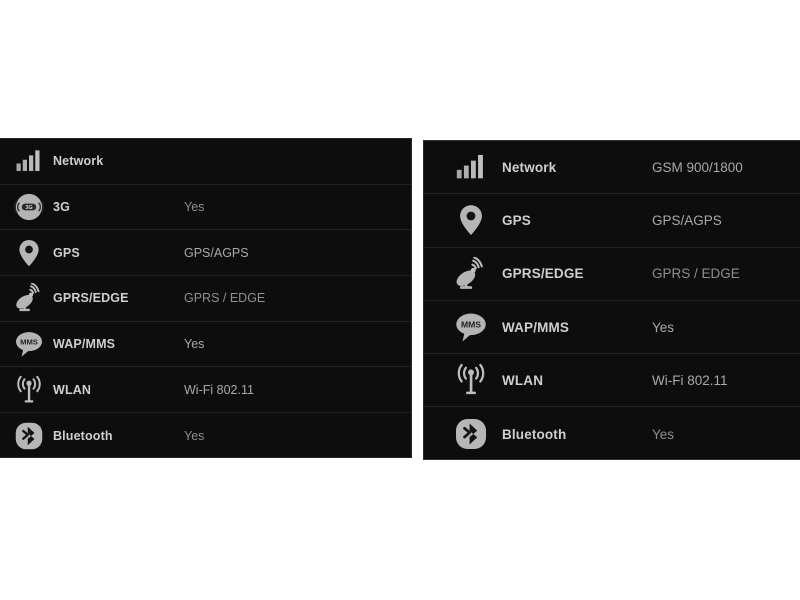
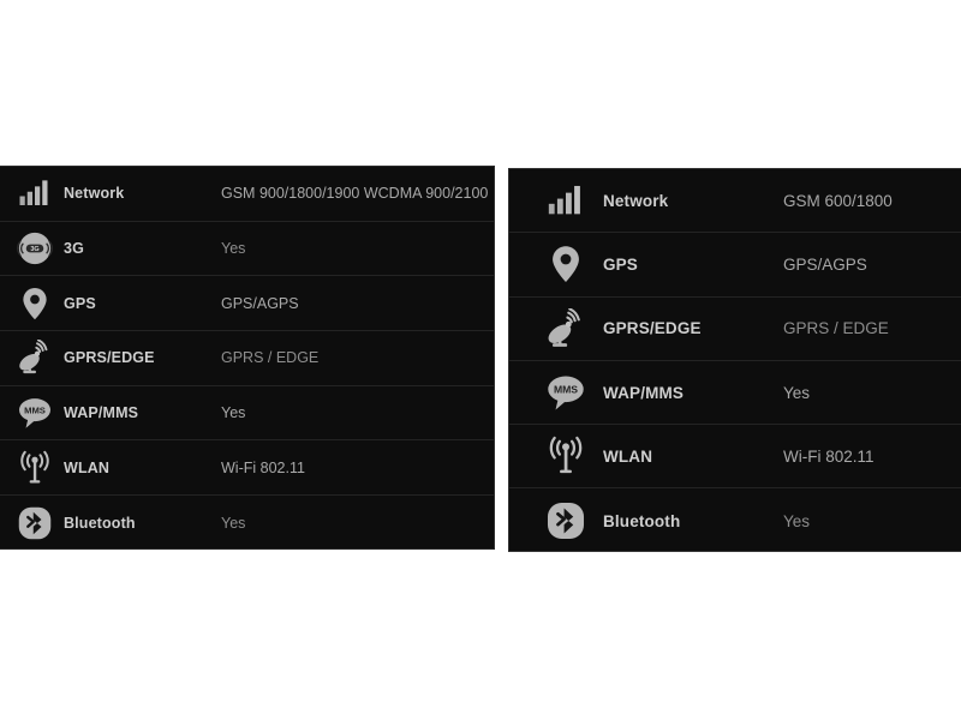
  Network
+ GSM 900/1800/1900 WCDMA 900/2100
  3G
  Yes
  GPS
  GPS/AGPS
  GPRS/EDGE
  GPRS / EDGE
  MMS
  WAP/MMS
  Yes
  WLAN
  Wi-Fi 802.11
  Bluetooth
  Yes
  Network
- GSM 900/1800
+ GSM 600/1800
  GPS
  GPS/AGPS
  GPRS/EDGE
  GPRS / EDGE
  MMS
  WAP/MMS
  Yes
  WLAN
  Wi-Fi 802.11
  Bluetooth
  Yes
